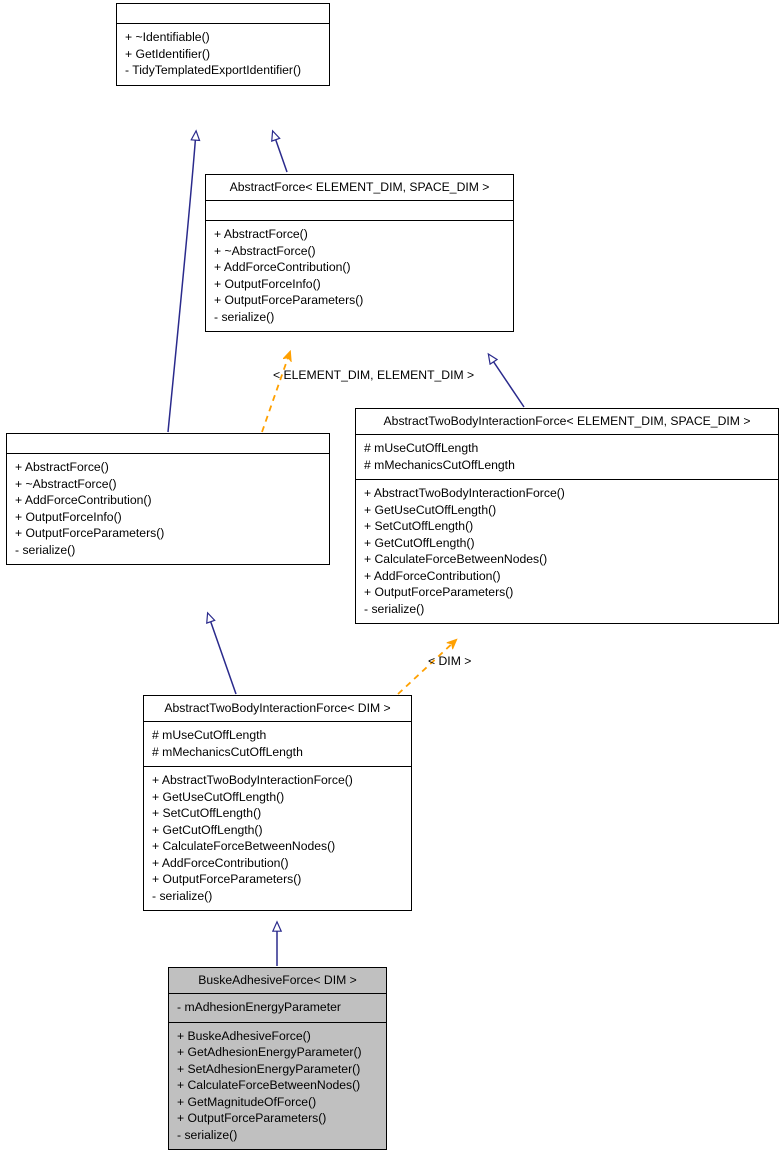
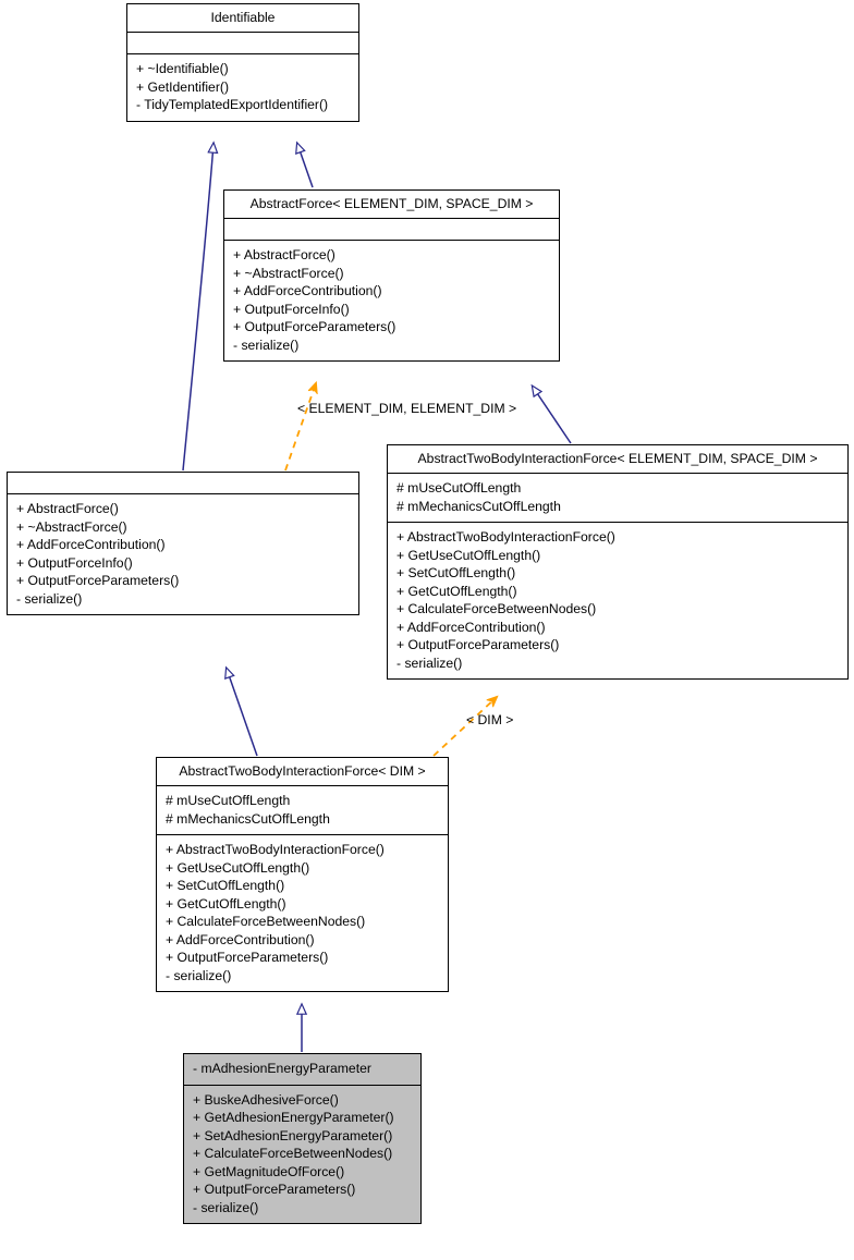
+ Identifiable
  + ~Identifiable()
  + GetIdentifier()
  - TidyTemplatedExportIdentifier()
  AbstractForce< ELEMENT_DIM, SPACE_DIM >
  + AbstractForce()
  + ~AbstractForce()
  + AddForceContribution()
  + OutputForceInfo()
  + OutputForceParameters()
  - serialize()
  + AbstractForce()
  + ~AbstractForce()
  + AddForceContribution()
  + OutputForceInfo()
  + OutputForceParameters()
  - serialize()
  AbstractTwoBodyInteractionForce< ELEMENT_DIM, SPACE_DIM >
  # mUseCutOffLength
  # mMechanicsCutOffLength
  + AbstractTwoBodyInteractionForce()
  + GetUseCutOffLength()
  + SetCutOffLength()
  + GetCutOffLength()
  + CalculateForceBetweenNodes()
  + AddForceContribution()
  + OutputForceParameters()
  - serialize()
  AbstractTwoBodyInteractionForce< DIM >
  # mUseCutOffLength
  # mMechanicsCutOffLength
  + AbstractTwoBodyInteractionForce()
  + GetUseCutOffLength()
  + SetCutOffLength()
  + GetCutOffLength()
  + CalculateForceBetweenNodes()
  + AddForceContribution()
  + OutputForceParameters()
  - serialize()
- BuskeAdhesiveForce< DIM >
  - mAdhesionEnergyParameter
  + BuskeAdhesiveForce()
  + GetAdhesionEnergyParameter()
  + SetAdhesionEnergyParameter()
  + CalculateForceBetweenNodes()
  + GetMagnitudeOfForce()
  + OutputForceParameters()
  - serialize()
  < ELEMENT_DIM, ELEMENT_DIM >
  < DIM >
